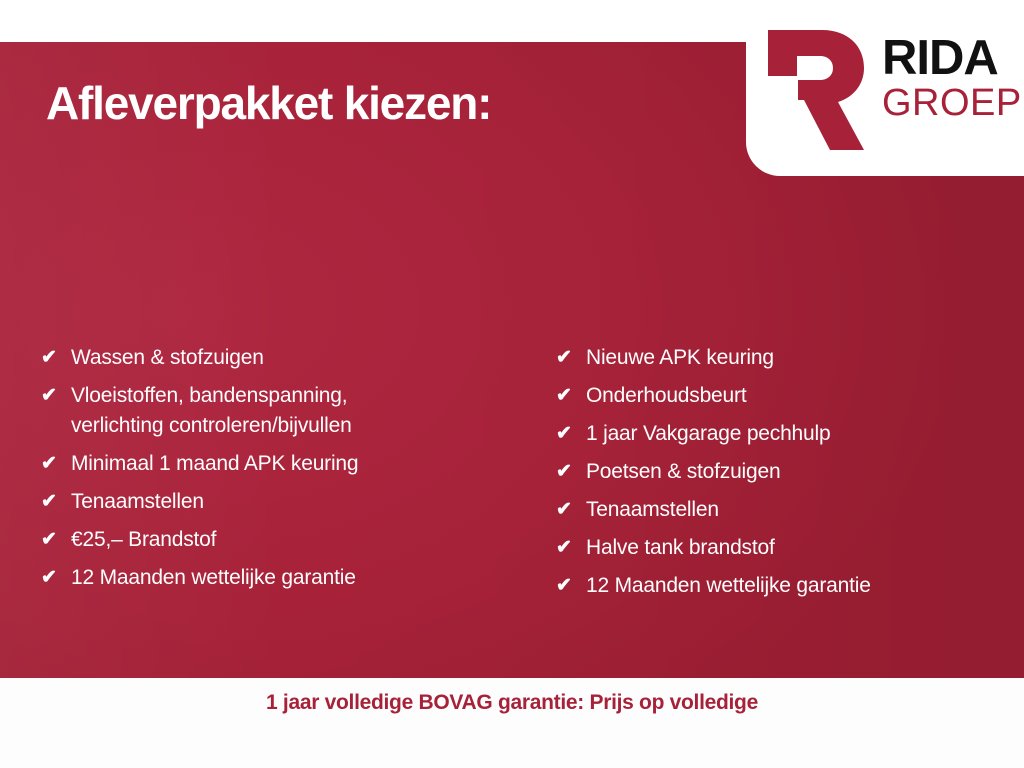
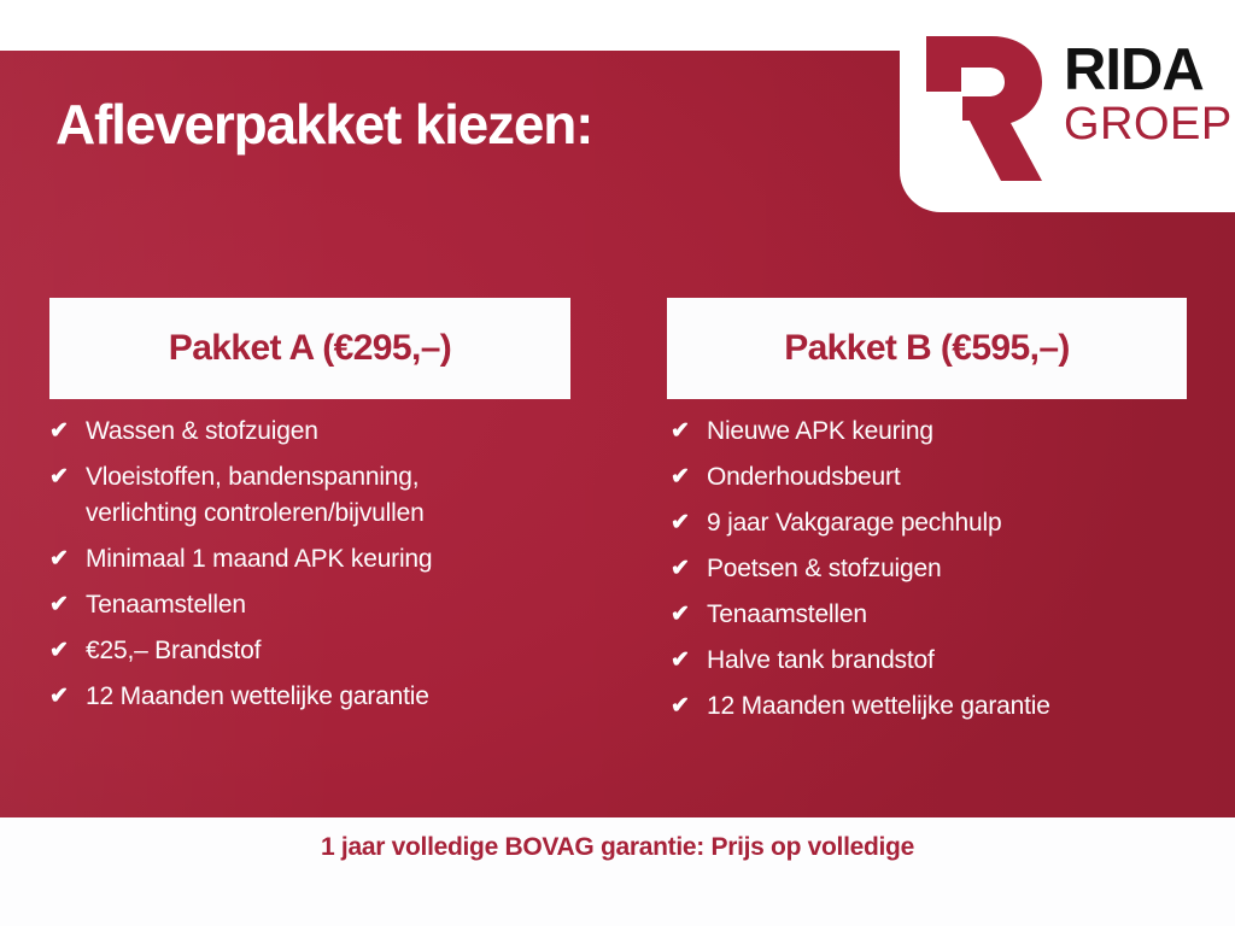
  RIDA
  GROEP
  Afleverpakket kiezen:
+ Pakket A (€295,–)
+ Pakket B (€595,–)
  ✔
  Wassen & stofzuigen
  ✔
  Vloeistoffen, bandenspanning,
  verlichting controleren/bijvullen
  ✔
  Minimaal 1 maand APK keuring
  ✔
  Tenaamstellen
  ✔
  €25,– Brandstof
  ✔
  12 Maanden wettelijke garantie
  ✔
  Nieuwe APK keuring
  ✔
  Onderhoudsbeurt
  ✔
- 1 jaar Vakgarage pechhulp
+ 9 jaar Vakgarage pechhulp
  ✔
  Poetsen & stofzuigen
  ✔
  Tenaamstellen
  ✔
  Halve tank brandstof
  ✔
  12 Maanden wettelijke garantie
  1 jaar volledige BOVAG garantie: Prijs op volledige
